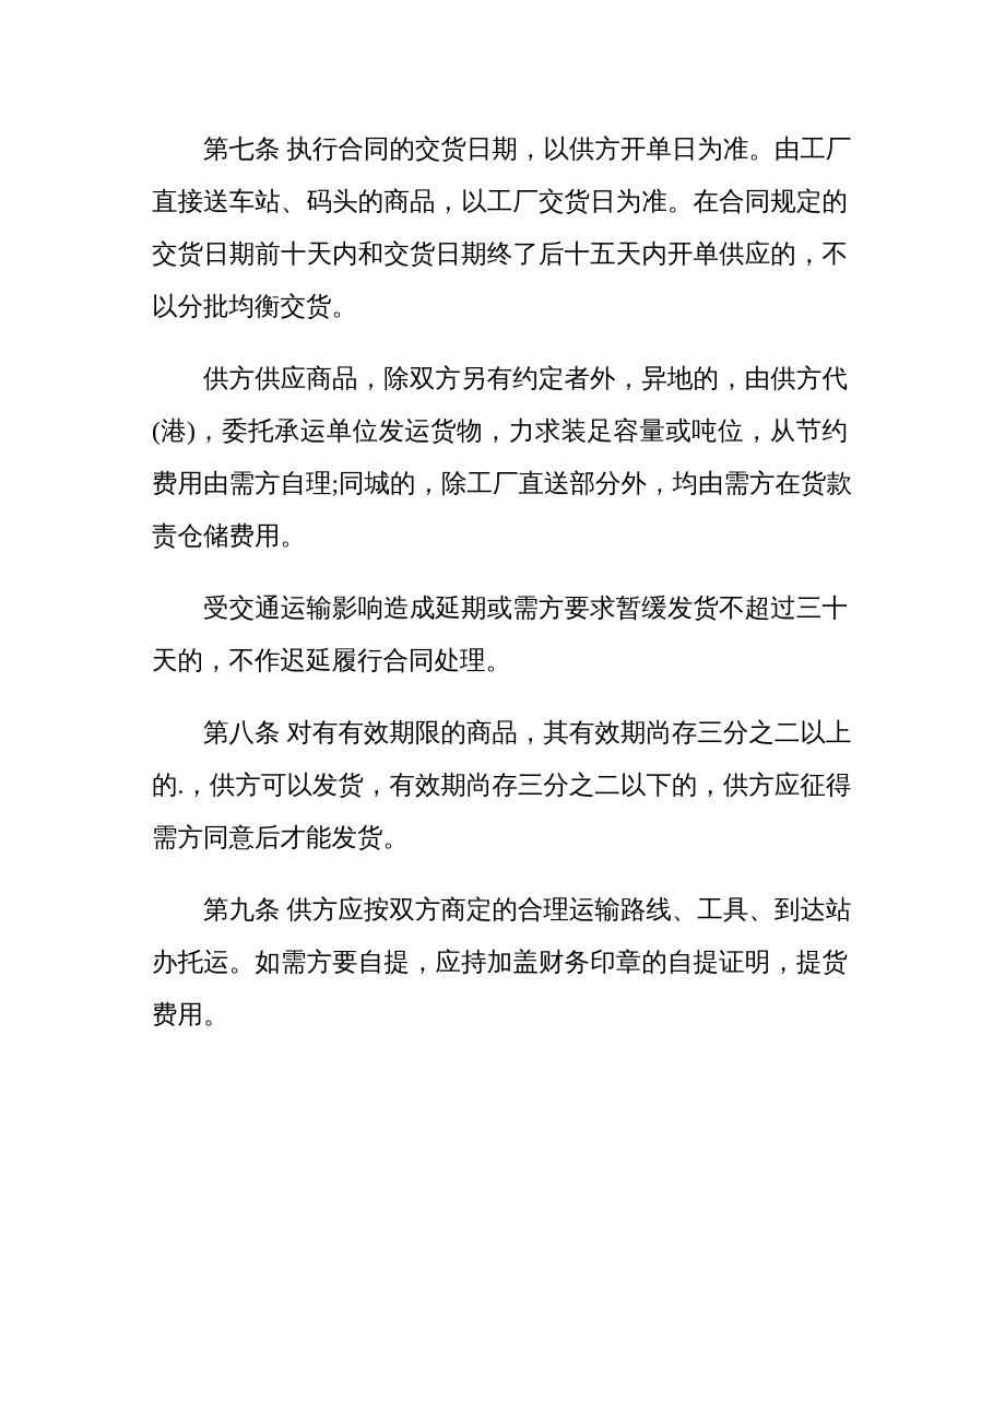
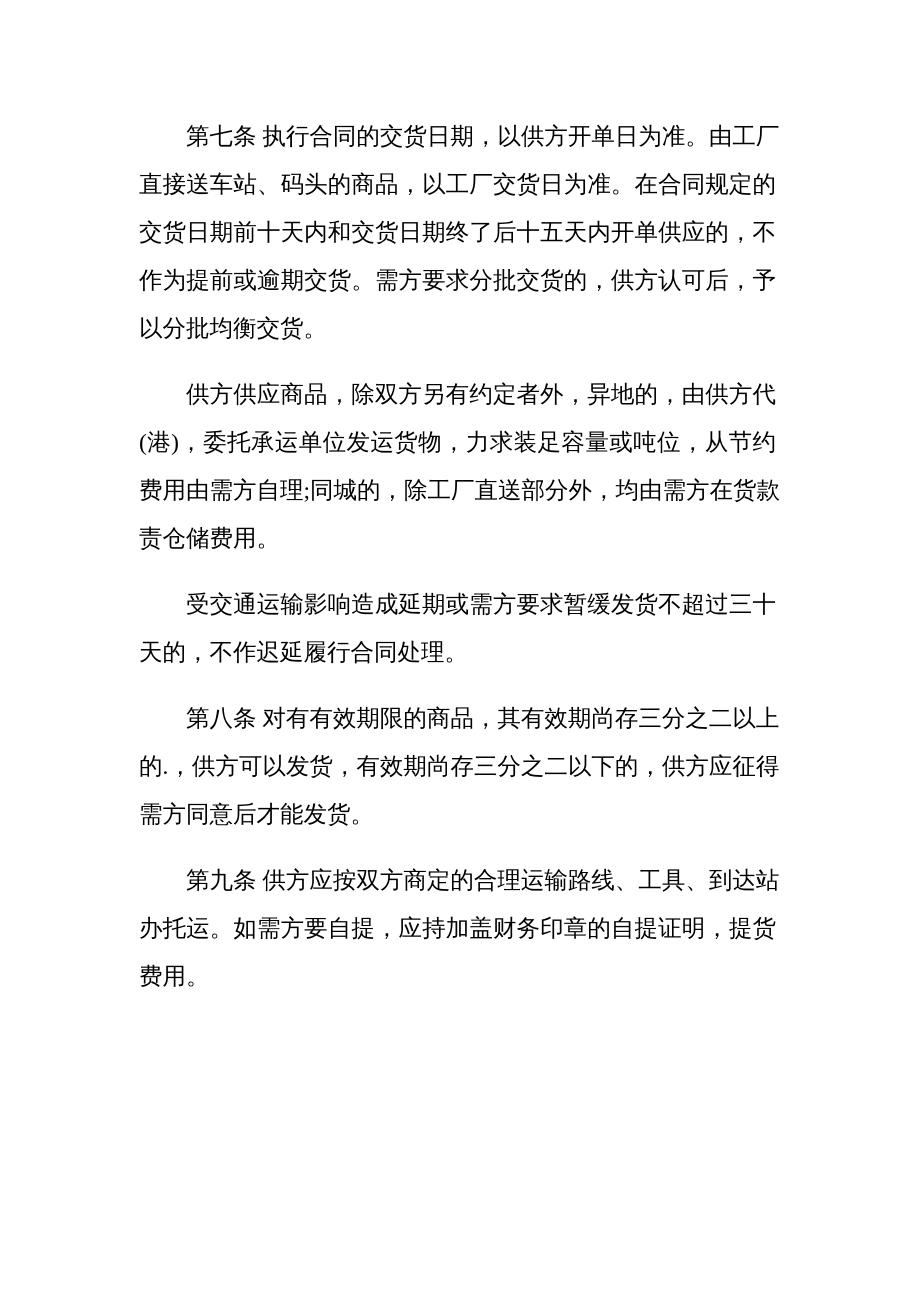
  第七条 执行合同的交货日期，以供方开单日为准。由工厂
  直接送车站、码头的商品，以工厂交货日为准。在合同规定的
  交货日期前十天内和交货日期终了后十五天内开单供应的，不
+ 作为提前或逾期交货。需方要求分批交货的，供方认可后，予
  以分批均衡交货。
  供方供应商品，除双方另有约定者外，异地的，由供方代
  (港)，委托承运单位发运货物，力求装足容量或吨位，从节约
  费用由需方自理;同城的，除工厂直送部分外，均由需方在货款
  责仓储费用。
  受交通运输影响造成延期或需方要求暂缓发货不超过三十
  天的，不作迟延履行合同处理。
  第八条 对有有效期限的商品，其有效期尚存三分之二以上
  的.，供方可以发货，有效期尚存三分之二以下的，供方应征得
  需方同意后才能发货。
  第九条 供方应按双方商定的合理运输路线、工具、到达站
  办托运。如需方要自提，应持加盖财务印章的自提证明，提货
  费用。
